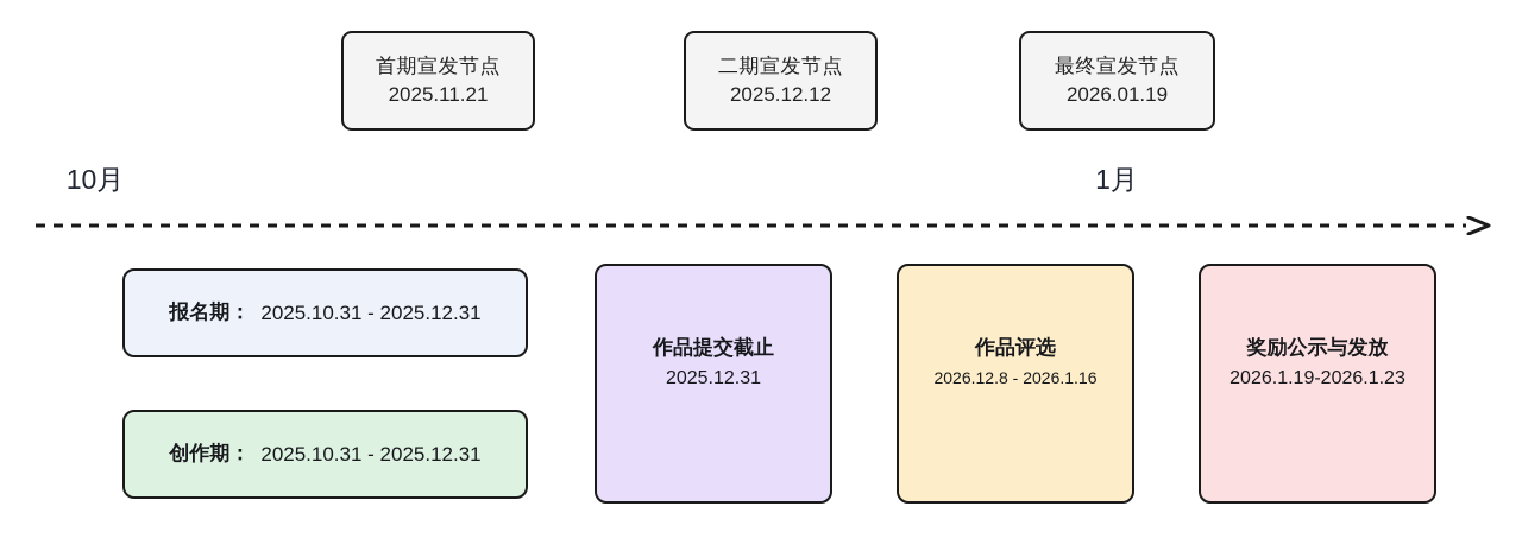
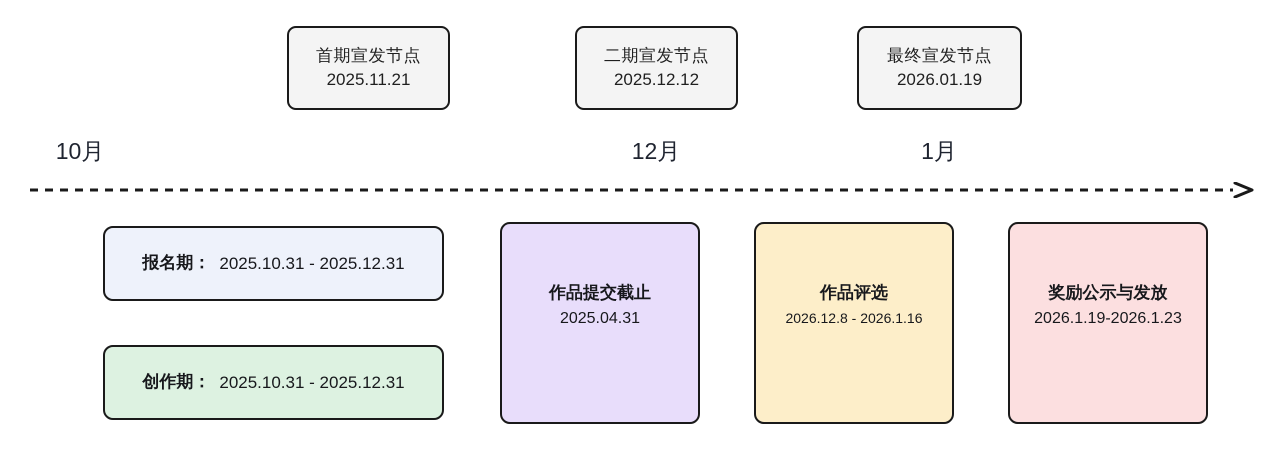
  首期宣发节点
  2025.11.21
  二期宣发节点
  2025.12.12
  最终宣发节点
  2026.01.19
  10月
+ 12月
  1月
  报名期：
  2025.10.31 - 2025.12.31
  创作期：
  2025.10.31 - 2025.12.31
  作品提交截止
- 2025.12.31
+ 2025.04.31
  作品评选
  2026.12.8 - 2026.1.16
  奖励公示与发放
  2026.1.19-2026.1.23
